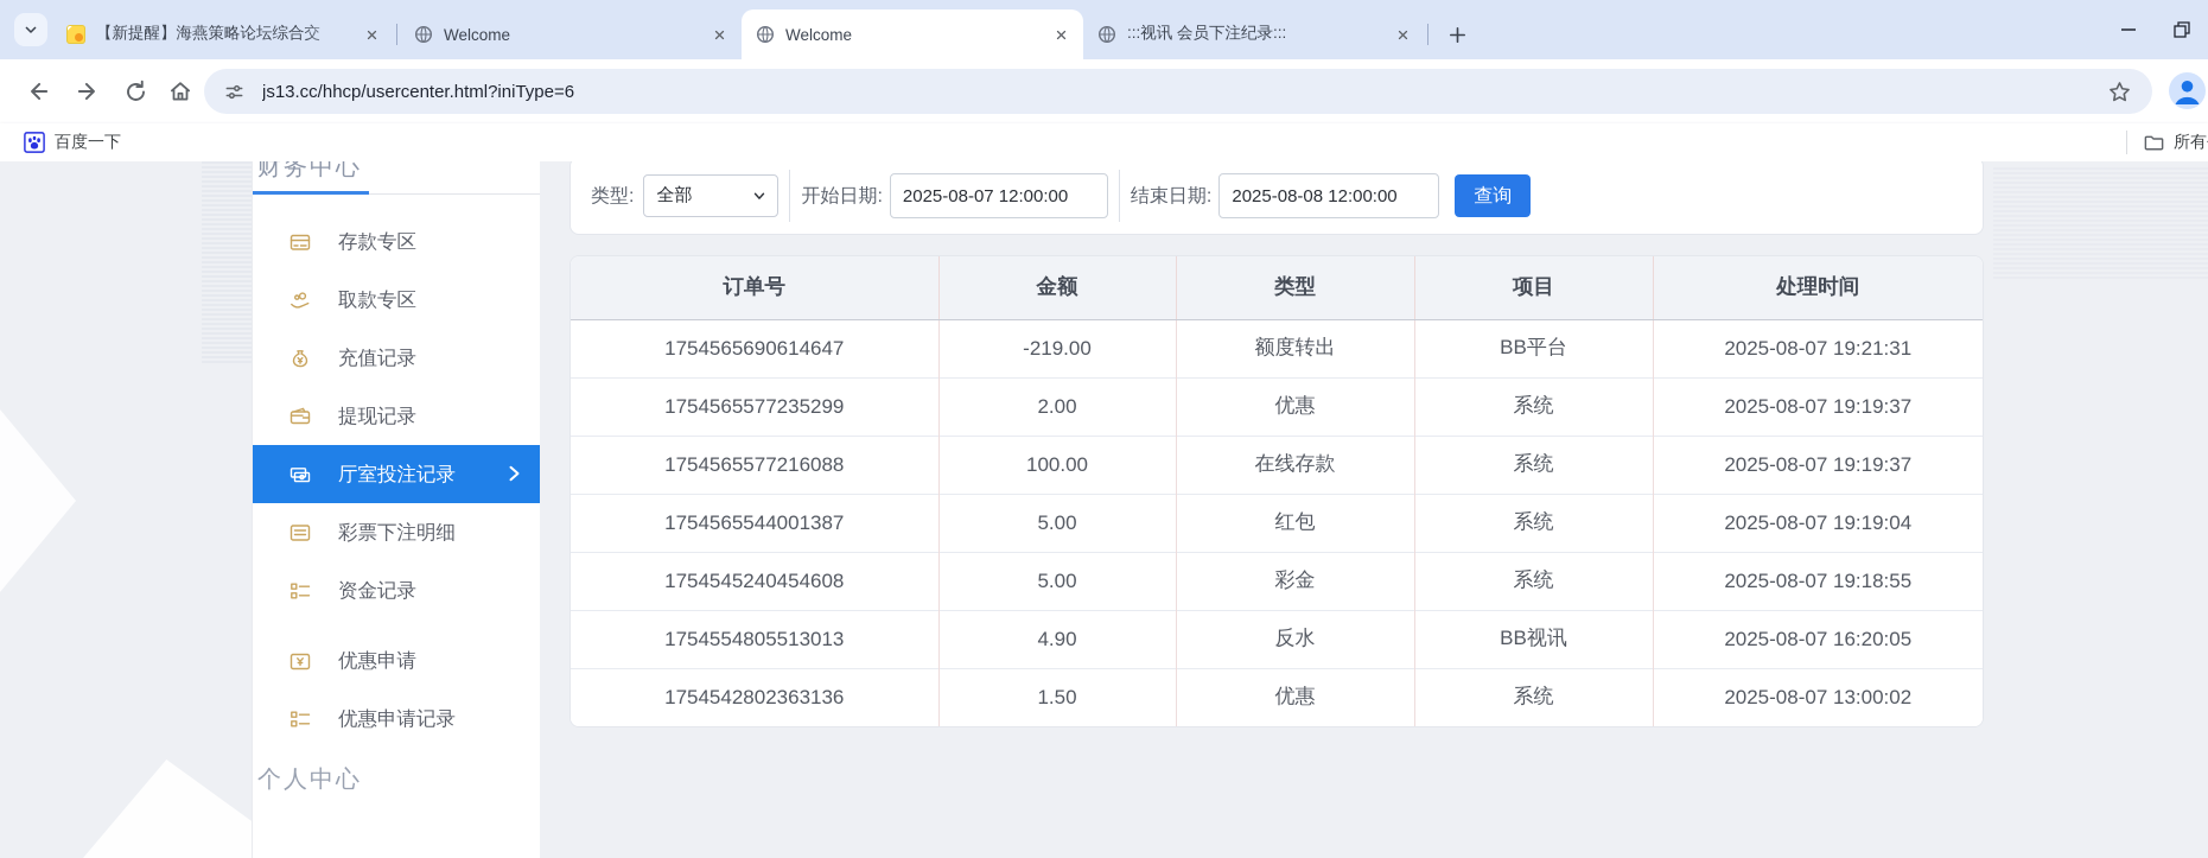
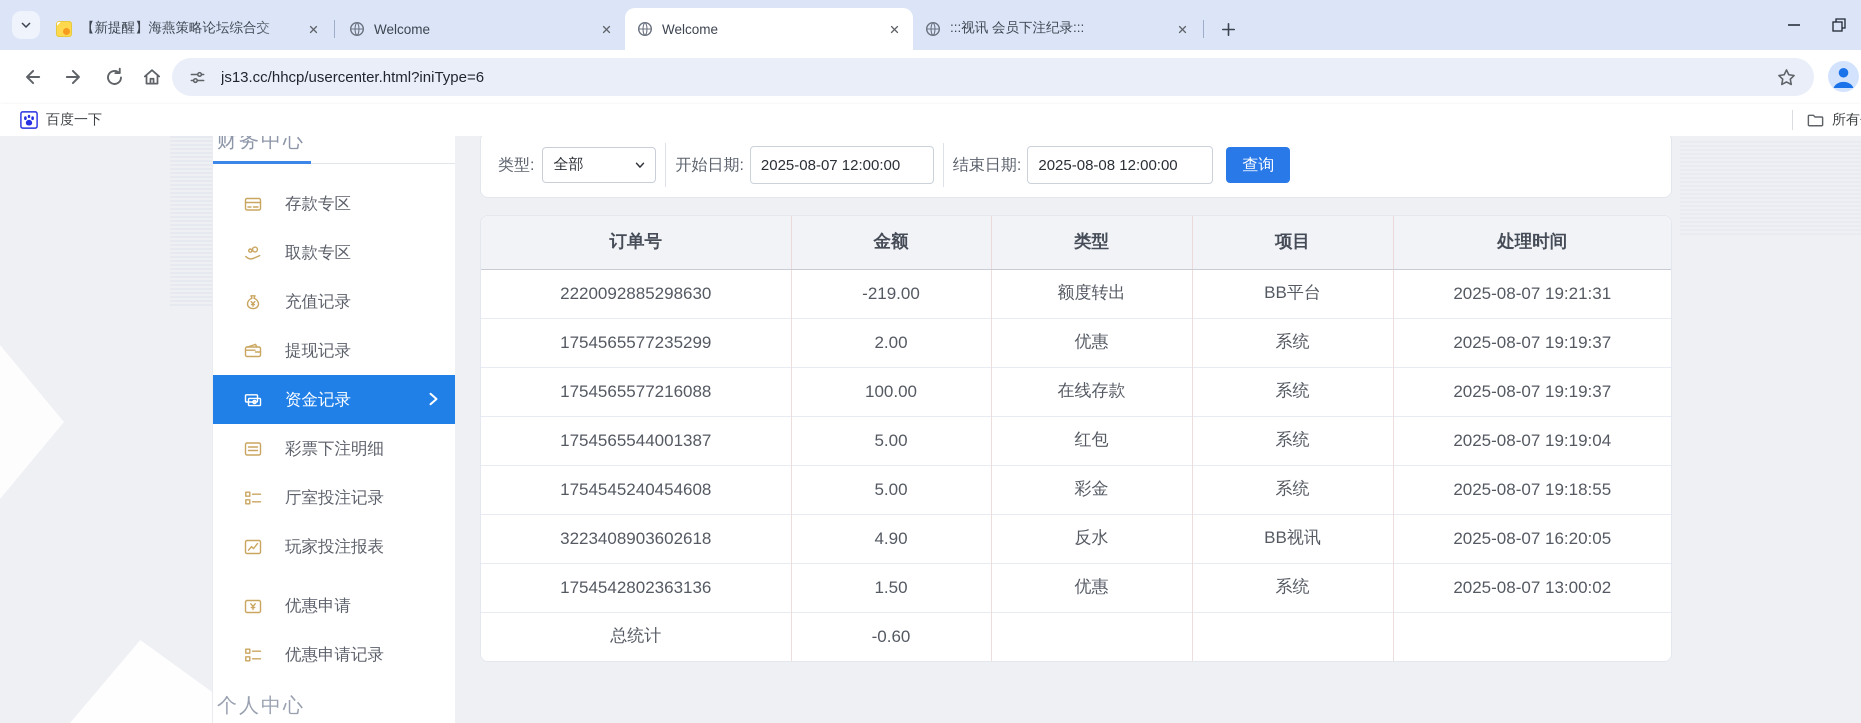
  【新提醒】海燕策略论坛综合交
  Welcome
  Welcome
  :::视讯 会员下注纪录:::
  js13.cc/hhcp/usercenter.html?iniType=6
  百度一下
  财务中心
  存款专区
  取款专区
  充值记录
  提现记录
- 厅室投注记录
+ 资金记录
  彩票下注明细
- 资金记录
+ 厅室投注记录
+ 玩家投注报表
  优惠申请
  优惠申请记录
  个人中心
  类型:
  全部
  开始日期:
  2025-08-07 12:00:00
  结束日期:
  2025-08-08 12:00:00
  查询
  订单号	金额	类型	项目	处理时间
- 1754565690614647	-219.00	额度转出	BB平台	2025-08-07 19:21:31
+ 2220092885298630	-219.00	额度转出	BB平台	2025-08-07 19:21:31
  1754565577235299	2.00	优惠	系统	2025-08-07 19:19:37
  1754565577216088	100.00	在线存款	系统	2025-08-07 19:19:37
  1754565544001387	5.00	红包	系统	2025-08-07 19:19:04
  1754545240454608	5.00	彩金	系统	2025-08-07 19:18:55
- 1754554805513013	4.90	反水	BB视讯	2025-08-07 16:20:05
+ 3223408903602618	4.90	反水	BB视讯	2025-08-07 16:20:05
  1754542802363136	1.50	优惠	系统	2025-08-07 13:00:02
+ 总统计	-0.60
